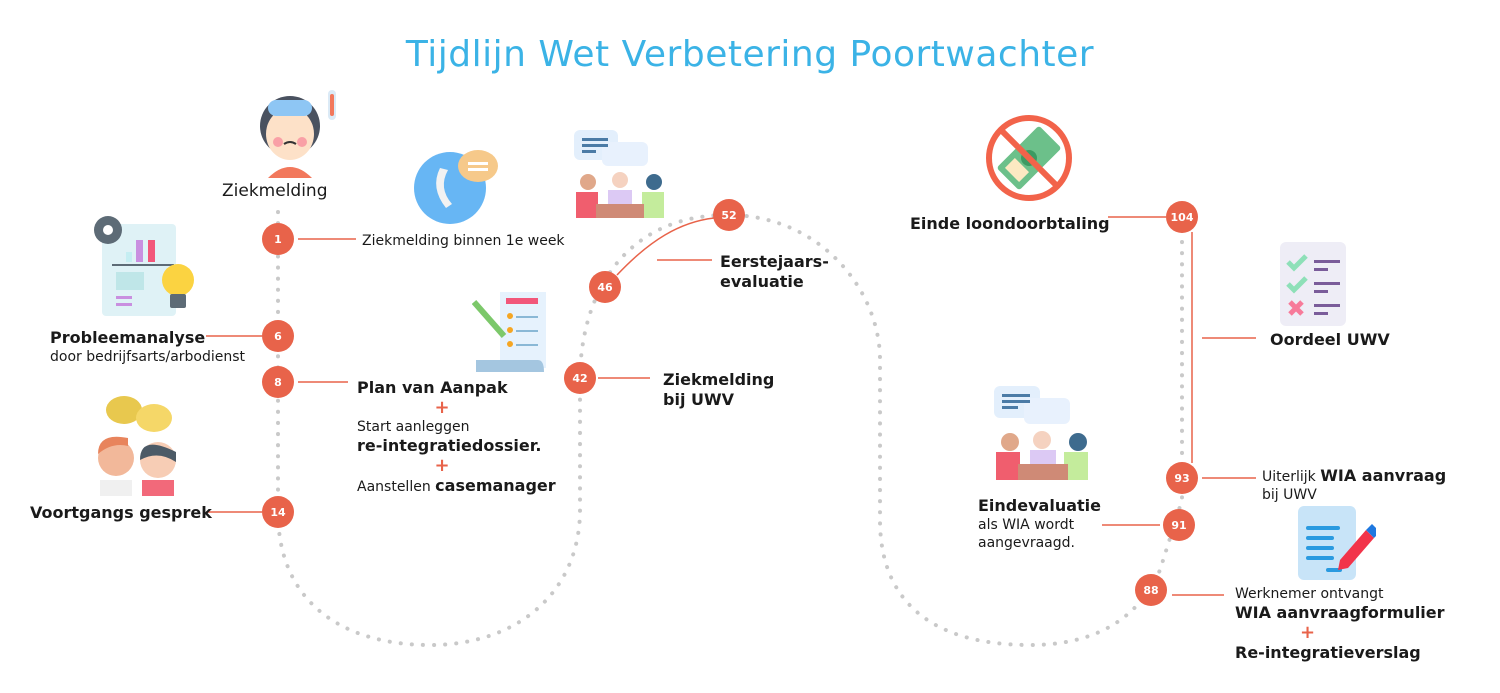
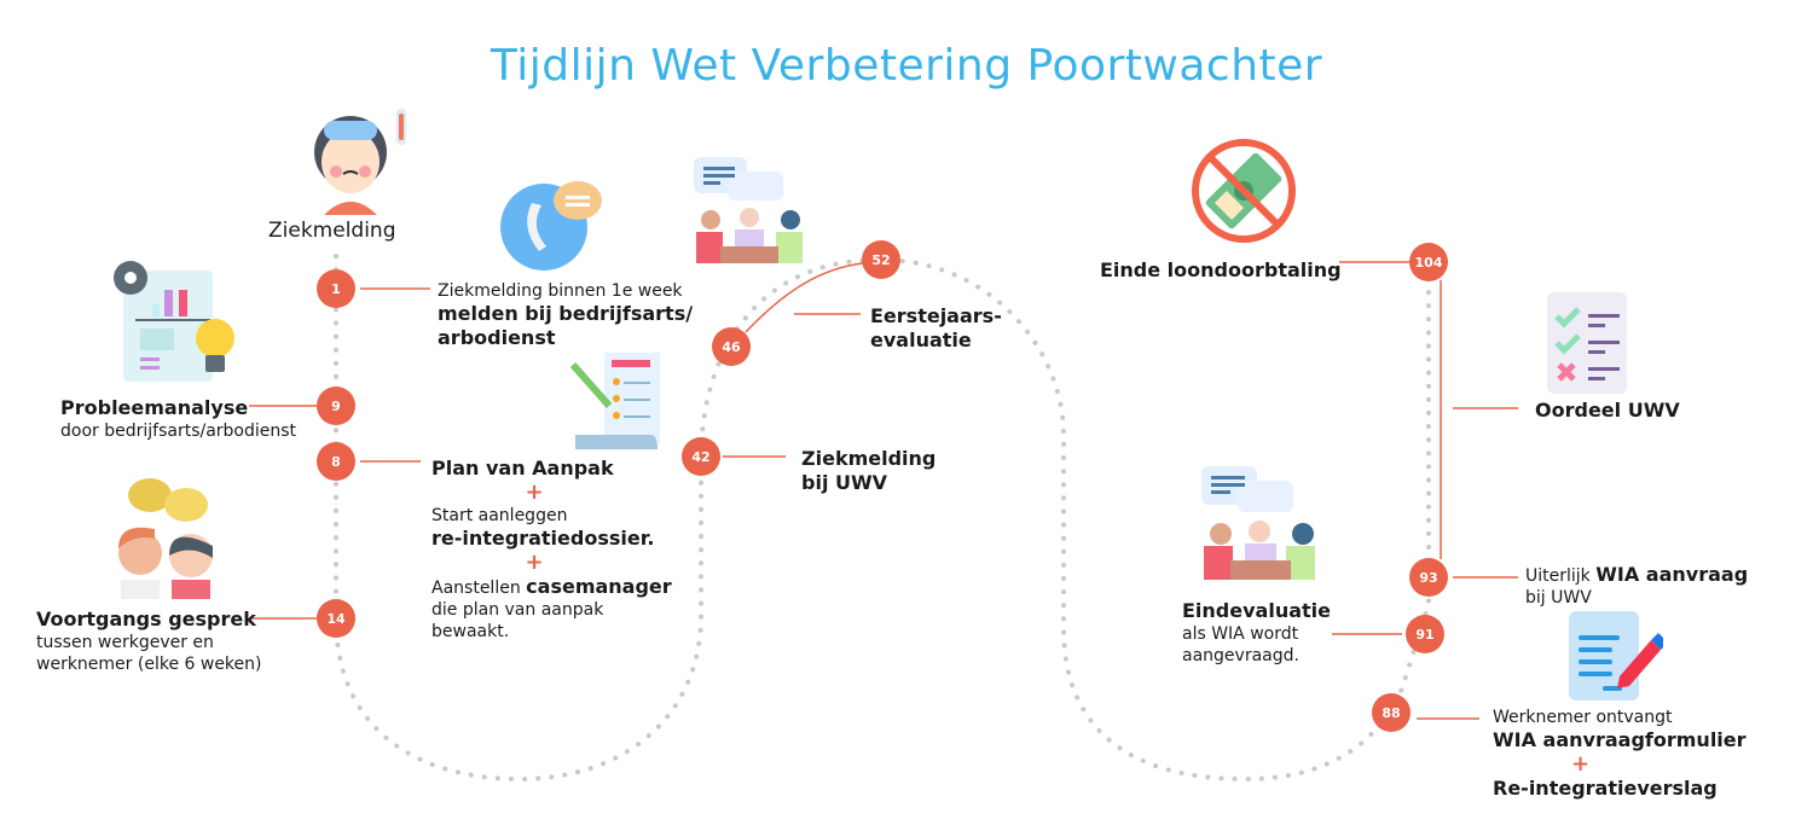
  Tijdlijn Wet Verbetering Poortwachter
  1
- 6
+ 9
  8
  14
  42
  46
  52
  88
  91
  93
  104
  Ziekmelding
  Ziekmelding binnen 1e week
+ melden bij bedrijfsarts/ arbodienst
  Probleemanalyse
  door bedrijfsarts/arbodienst
  Plan van Aanpak
  +
  Start aanleggen
  re-integratiedossier.
  +
  Aanstellen casemanager
+ die plan van aanpak bewaakt.
  Voortgangs gesprek
+ tussen werkgever en werknemer (elke 6 weken)
  Ziekmelding bij UWV
  Eerstejaars- evaluatie
  Werknemer ontvangt
  WIA aanvraagformulier
  +
  Re-integratieverslag
  Eindevaluatie
  als WIA wordt aangevraagd.
  Uiterlijk WIA aanvraag
  bij UWV
  Einde loondoorbtaling
  Oordeel UWV
